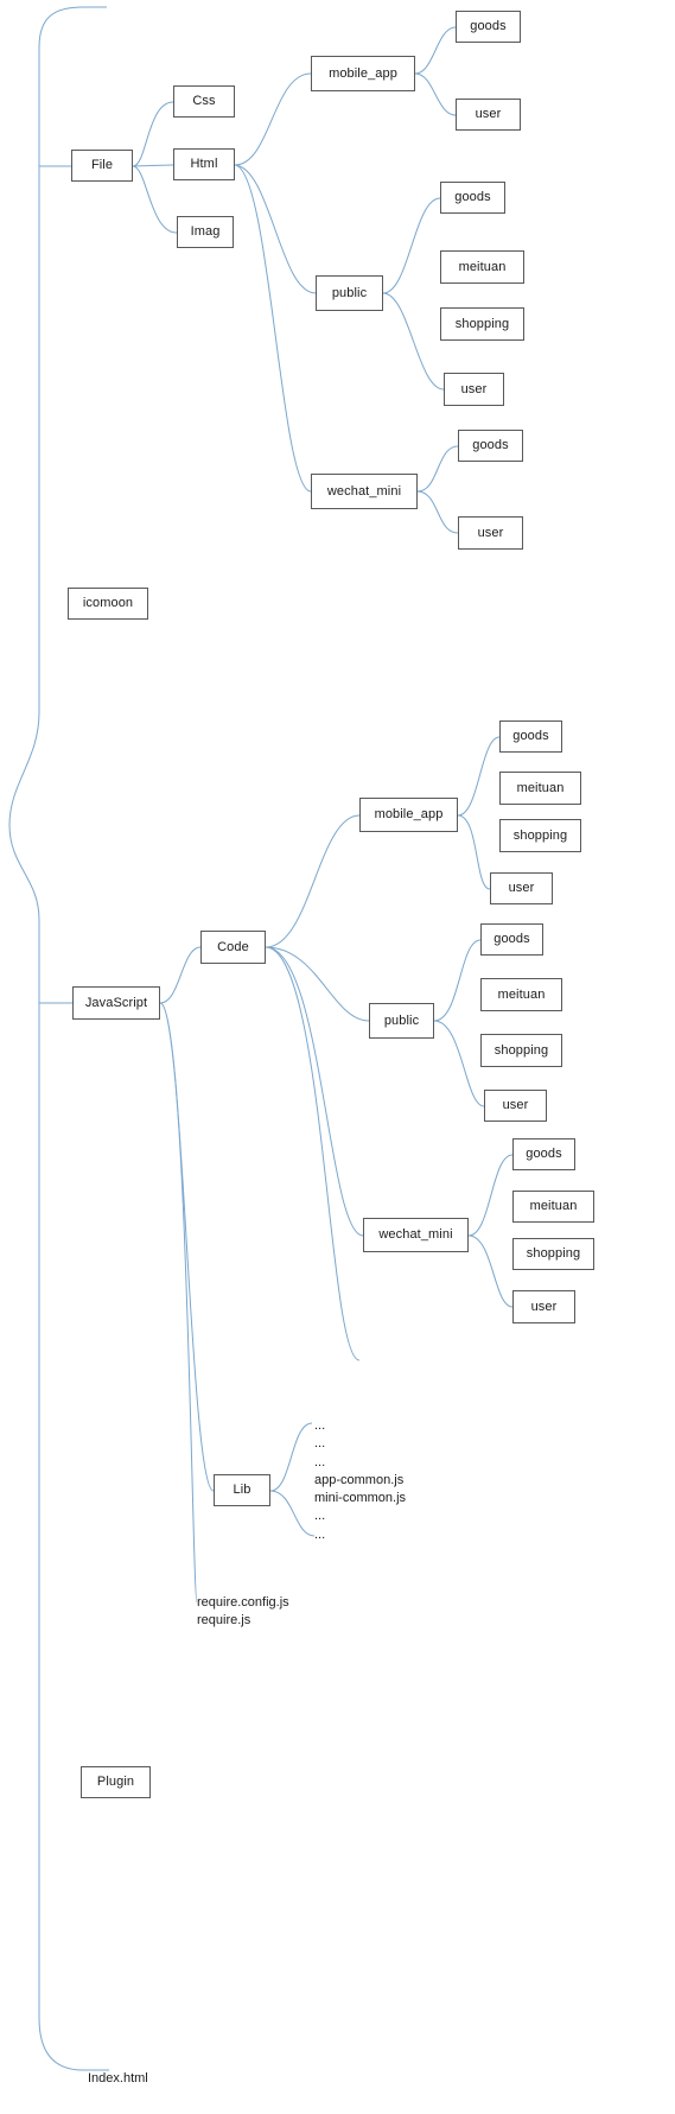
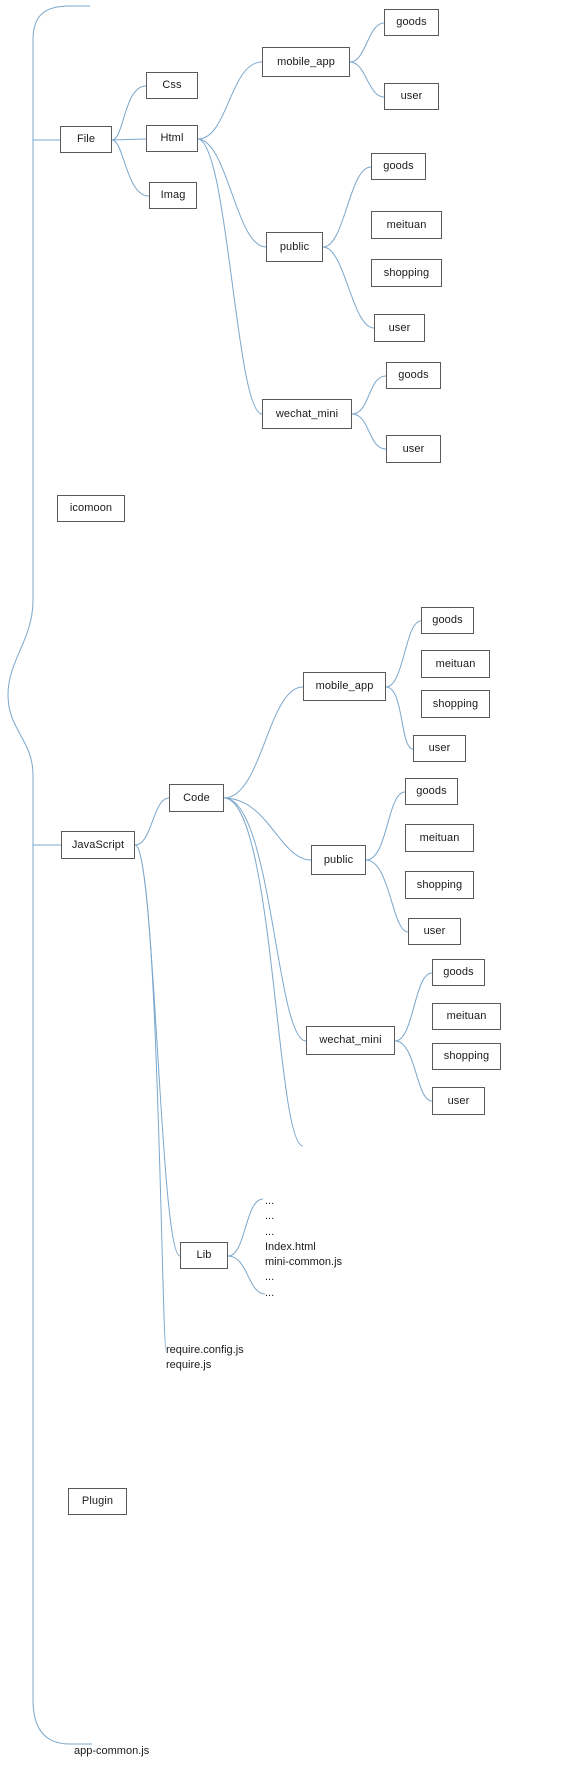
  File
  Css
  Html
  Imag
  mobile_app
  goods
  user
  public
  goods
  meituan
  shopping
  user
  wechat_mini
  goods
  user
  icomoon
  JavaScript
  Code
  mobile_app
  goods
  meituan
  shopping
  user
  public
  goods
  meituan
  shopping
  user
  wechat_mini
  goods
  meituan
  shopping
  user
  Lib
  Plugin
  ...
  ...
  ...
- app-common.js
+ Index.html
  mini-common.js
  ...
  ...
  require.config.js
  require.js
- Index.html
+ app-common.js
